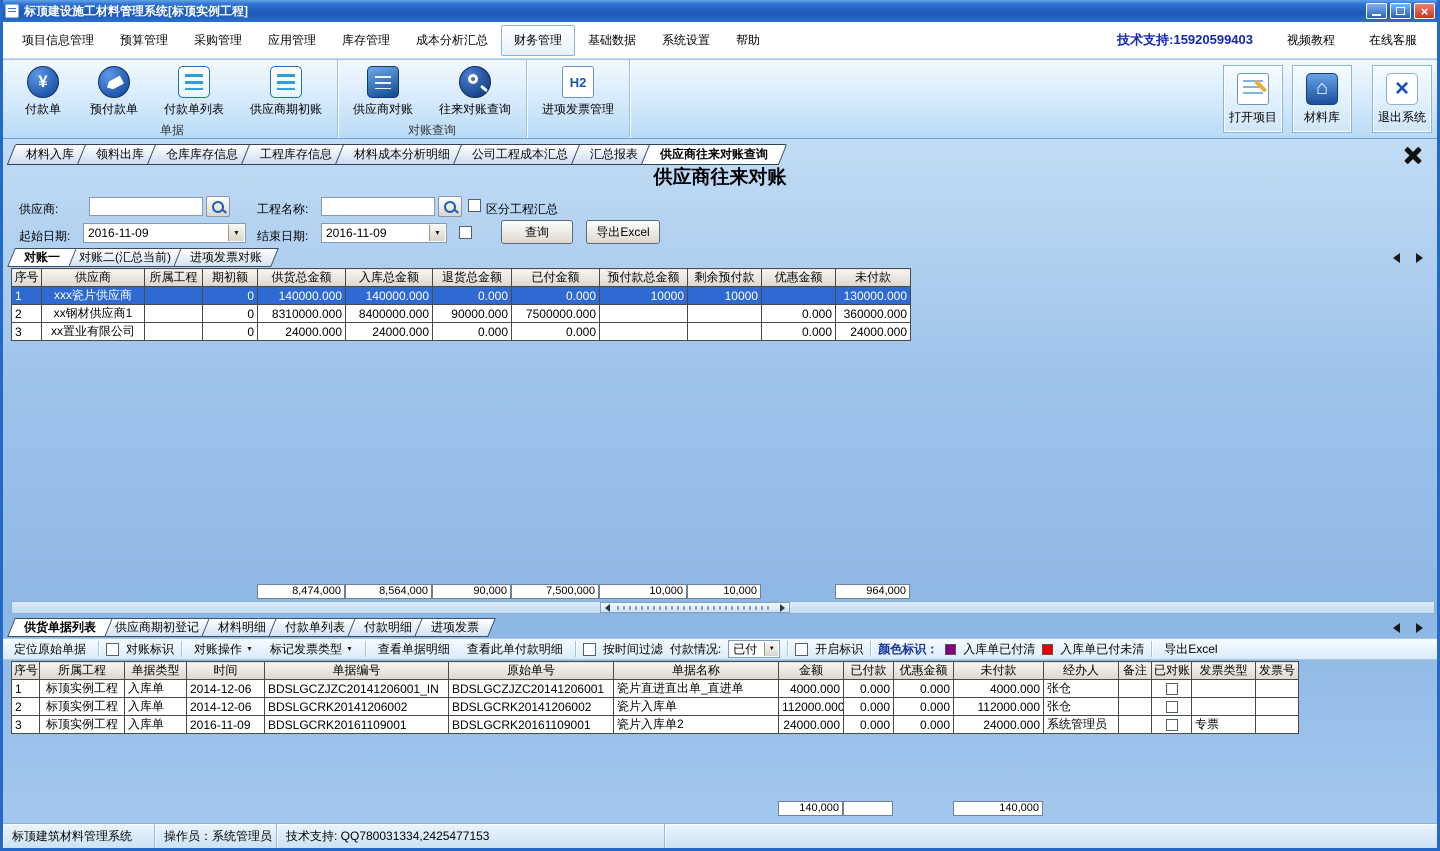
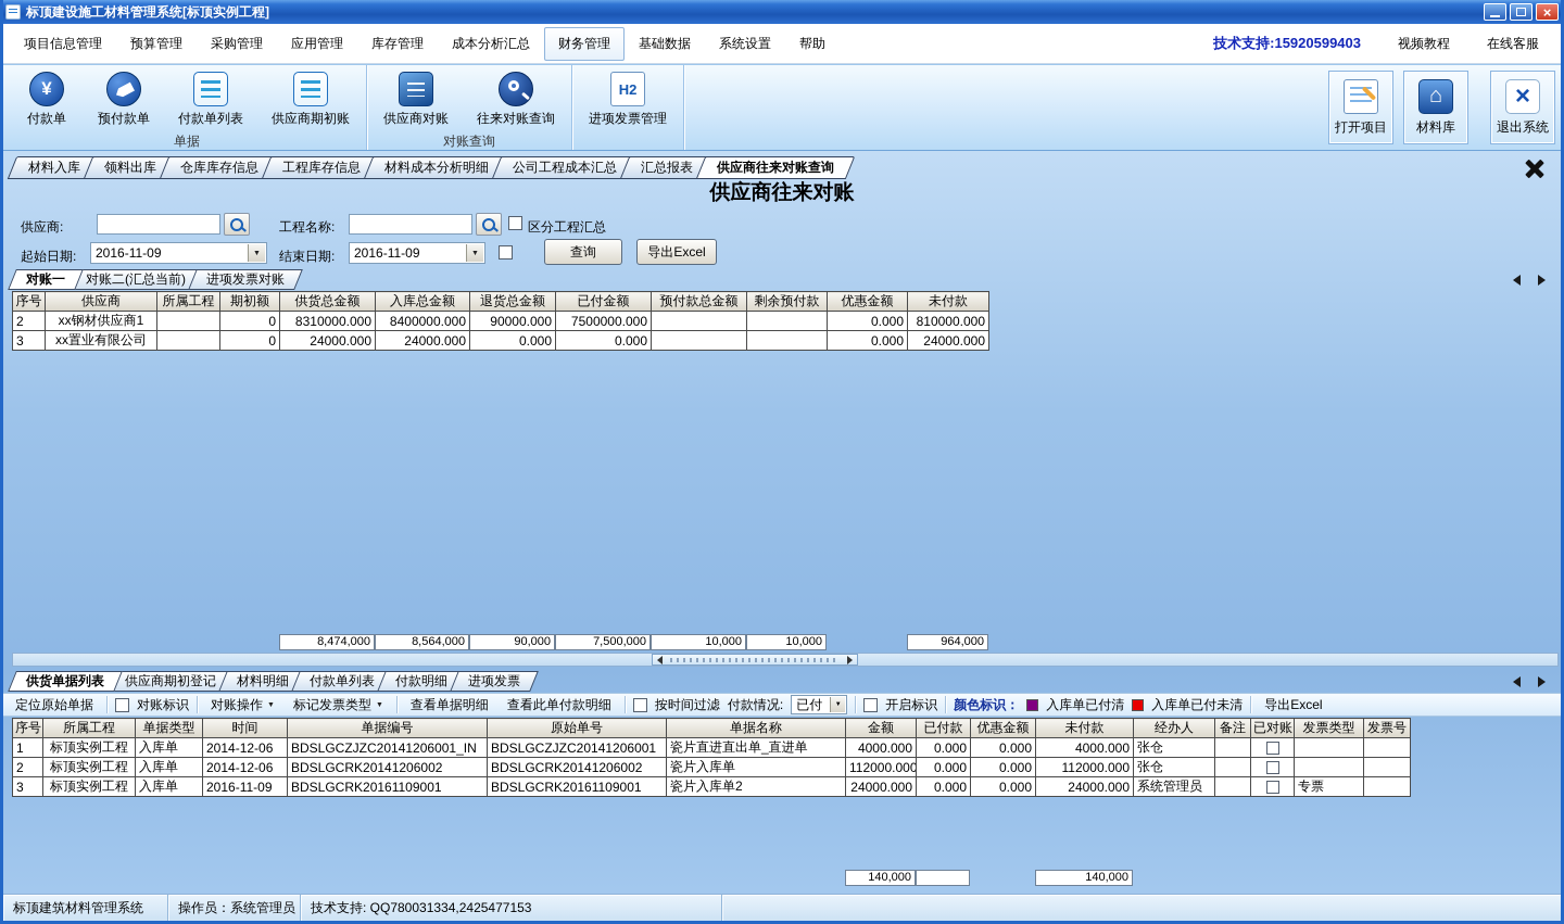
  标顶建设施工材料管理系统[标顶实例工程]
  ×
  项目信息管理
  预算管理
  采购管理
  应用管理
  库存管理
  成本分析汇总
  财务管理
  基础数据
  系统设置
  帮助
  技术支持:15920599403
  视频教程
  在线客服
  ¥
  付款单
  预付款单
  付款单列表
  供应商期初账
  单据
  供应商对账
  往来对账查询
  对账查询
  H2
  进项发票管理
  打开项目
  ⌂
  材料库
  ×
  退出系统
  材料入库
  领料出库
  仓库库存信息
  工程库存信息
  材料成本分析明细
  公司工程成本汇总
  汇总报表
  供应商往来对账查询
  供应商往来对账
  供应商:
  工程名称:
  区分工程汇总
  起始日期:
  2016-11-09
  结束日期:
  2016-11-09
  查询
  导出Excel
  对账一
  对账二(汇总当前)
  进项发票对账
  序号	供应商	所属工程	期初额	供货总金额	入库总金额	退货总金额	已付金额	预付款总金额	剩余预付款	优惠金额	未付款
- 1	xxx瓷片供应商		0	140000.000	140000.000	0.000	0.000	10000	10000		130000.000
- 2	xx钢材供应商1		0	8310000.000	8400000.000	90000.000	7500000.000			0.000	360000.000
+ 2	xx钢材供应商1		0	8310000.000	8400000.000	90000.000	7500000.000			0.000	810000.000
  3	xx置业有限公司		0	24000.000	24000.000	0.000	0.000			0.000	24000.000
  8,474,000
  8,564,000
  90,000
  7,500,000
  10,000
  10,000
  964,000
  供货单据列表
  供应商期初登记
  材料明细
  付款单列表
  付款明细
  进项发票
  定位原始单据
  对账标识
  对账操作
  标记发票类型
  查看单据明细
  查看此单付款明细
  按时间过滤
  付款情况:
  已付
  开启标识
  颜色标识：
  入库单已付清
  入库单已付未清
  导出Excel
  序号	所属工程	单据类型	时间	单据编号	原始单号	单据名称	金额	已付款	优惠金额	未付款	经办人	备注	已对账	发票类型	发票号
  1	标顶实例工程	入库单	2014-12-06	BDSLGCZJZC20141206001_IN	BDSLGCZJZC20141206001	瓷片直进直出单_直进单	4000.000	0.000	0.000	4000.000	张仓
  2	标顶实例工程	入库单	2014-12-06	BDSLGCRK20141206002	BDSLGCRK20141206002	瓷片入库单	112000.000	0.000	0.000	112000.000	张仓
  3	标顶实例工程	入库单	2016-11-09	BDSLGCRK20161109001	BDSLGCRK20161109001	瓷片入库单2	24000.000	0.000	0.000	24000.000	系统管理员			专票
  140,000
  140,000
  标顶建筑材料管理系统
  操作员：系统管理员
  技术支持: QQ780031334,2425477153
